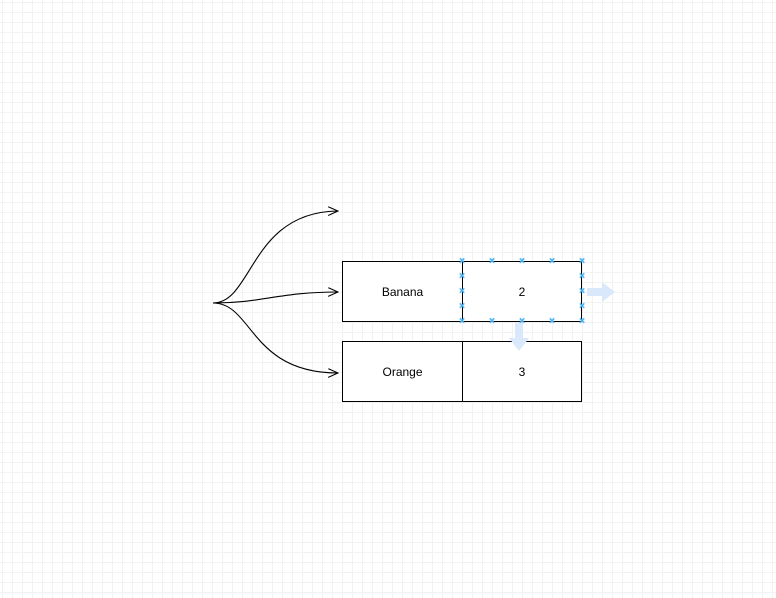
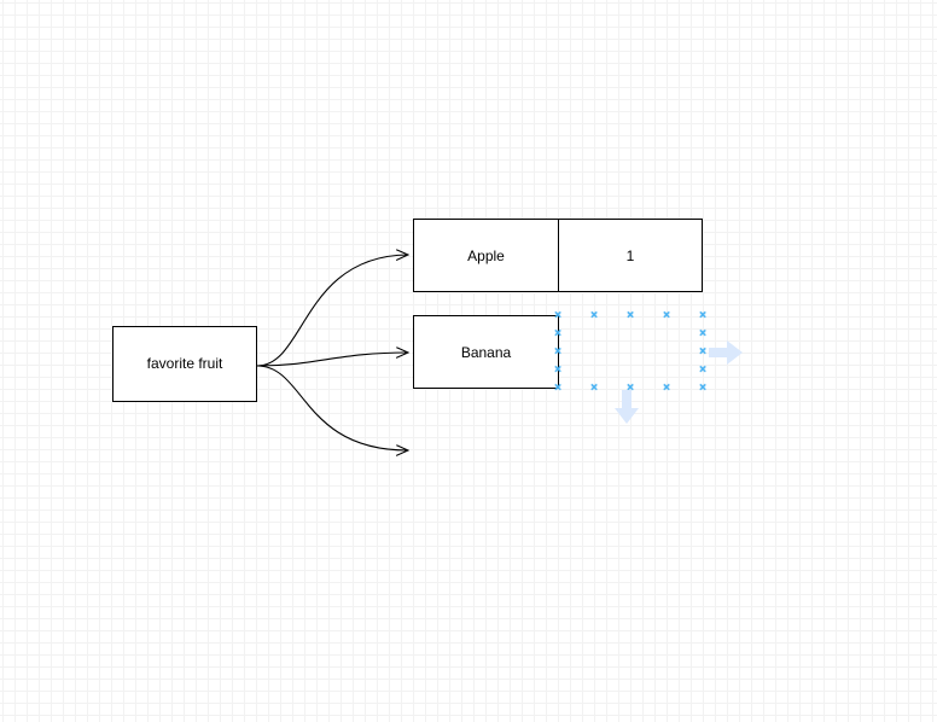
+ favorite fruit
+ Apple
+ 1
  Banana
- 2
- Orange
- 3
